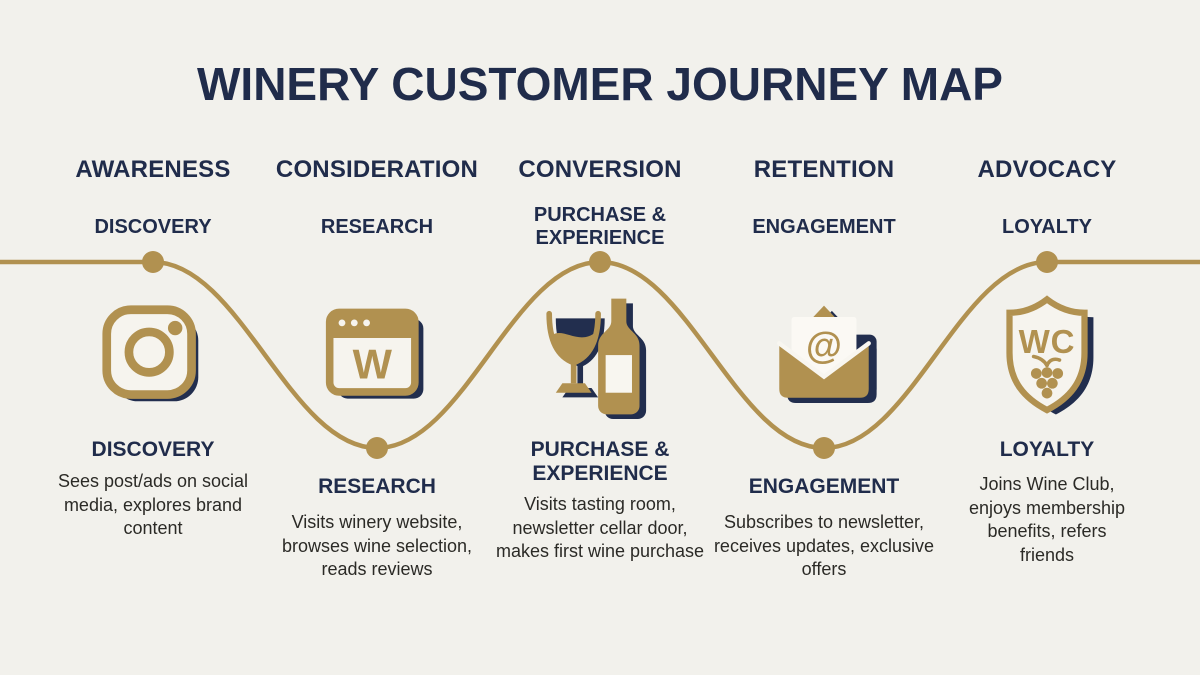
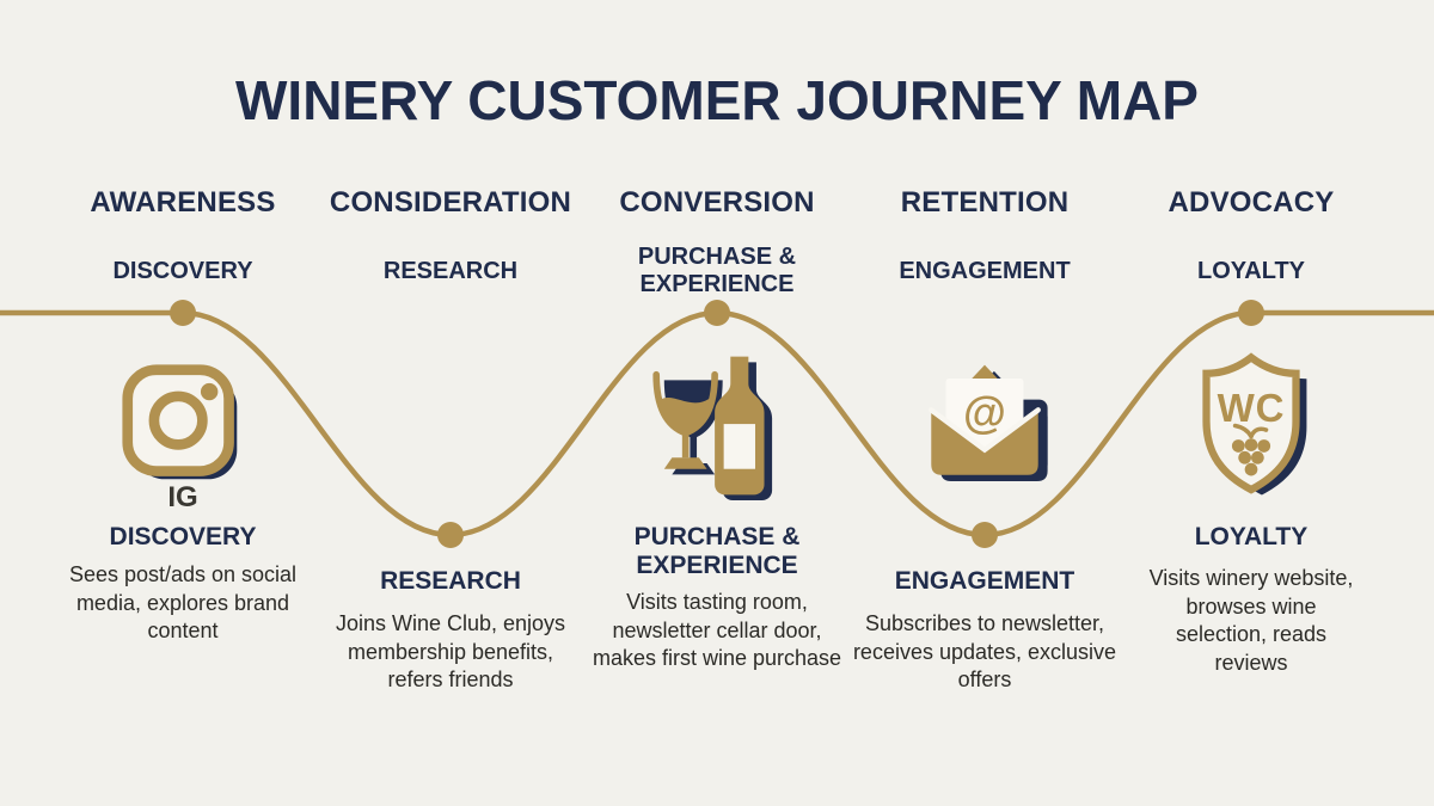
  WINERY CUSTOMER JOURNEY MAP
  AWARENESS
  DISCOVERY
+ IG
  DISCOVERY
  Sees post/ads on social media, explores brand content
  CONSIDERATION
  RESEARCH
- W
  RESEARCH
- Visits winery website, browses wine selection, reads reviews
+ Joins Wine Club, enjoys membership benefits, refers friends
  CONVERSION
  PURCHASE & EXPERIENCE
  PURCHASE & EXPERIENCE
  Visits tasting room, newsletter cellar door, makes first wine purchase
  RETENTION
  ENGAGEMENT
  @
  ENGAGEMENT
  Subscribes to newsletter, receives updates, exclusive offers
  ADVOCACY
  LOYALTY
  WC
  LOYALTY
- Joins Wine Club, enjoys membership benefits, refers friends
+ Visits winery website, browses wine selection, reads reviews
